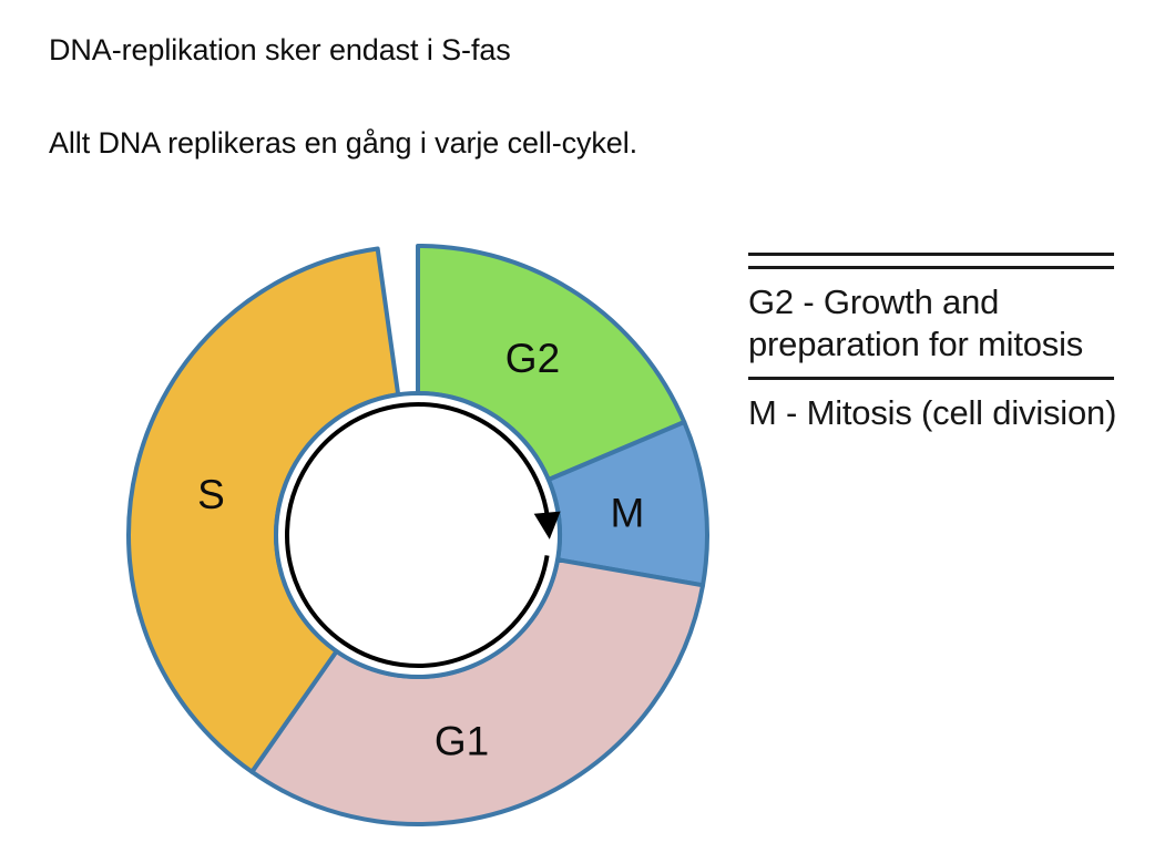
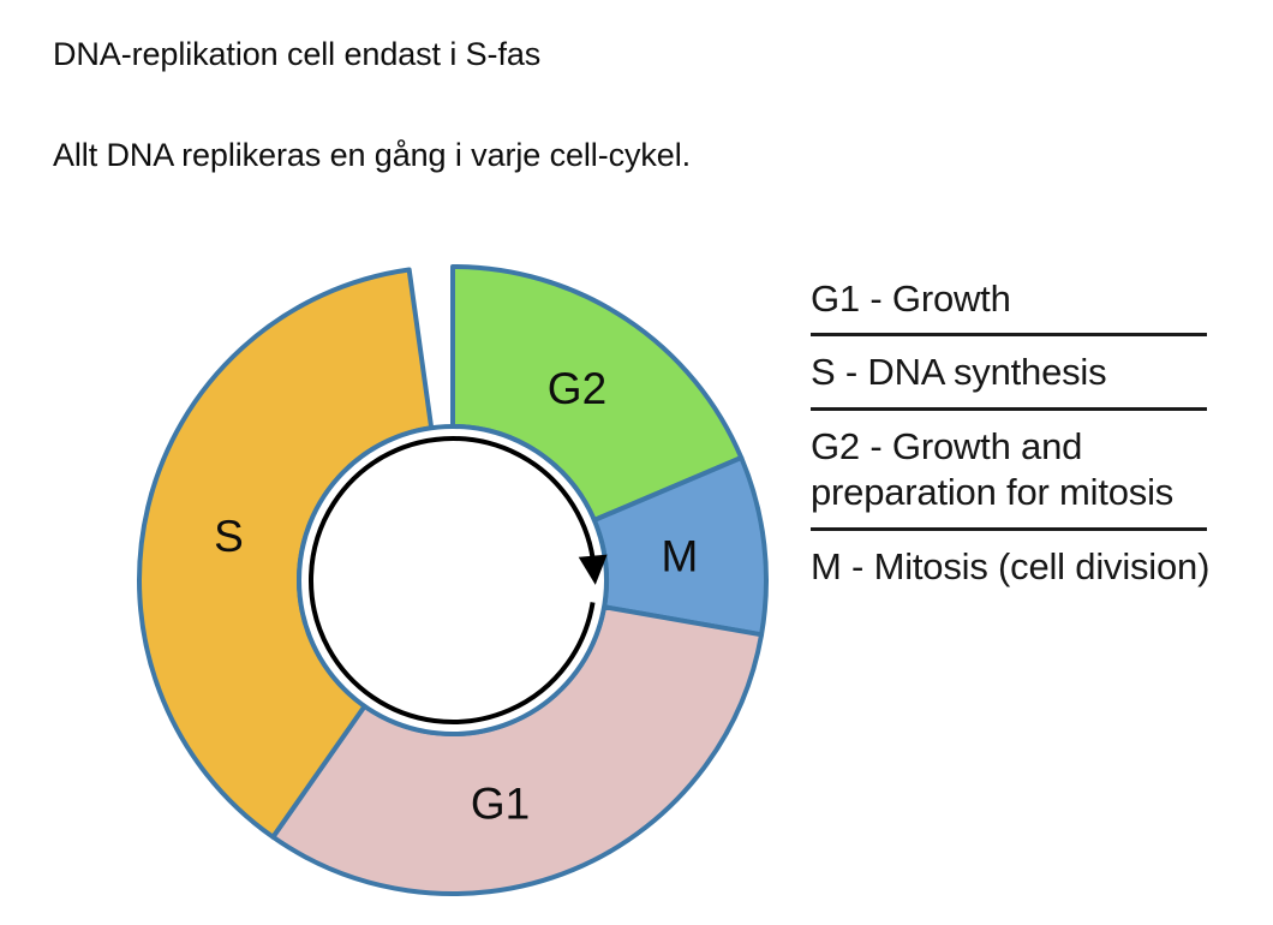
- DNA-replikation sker endast i S-fas
+ DNA-replikation cell endast i S-fas
  Allt DNA replikeras en gång i varje cell-cykel.
  G2
  M
  G1
  S
+ G1 - Growth
+ S - DNA synthesis
  G2 - Growth and preparation for mitosis
  M - Mitosis (cell division)
